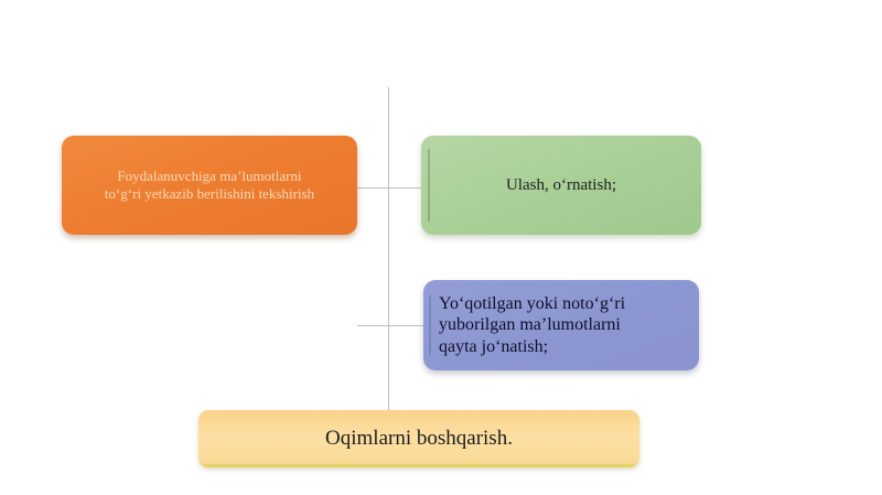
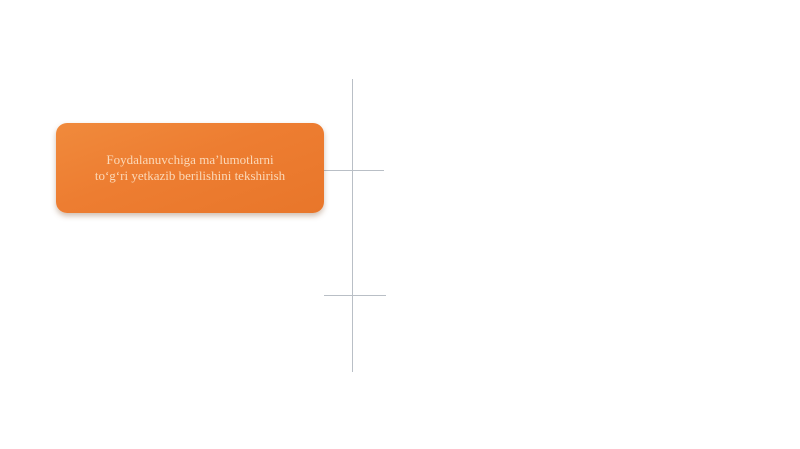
  Foydalanuvchiga ma’lumotlarni
  to‘g‘ri yetkazib berilishini tekshirish
- Ulash, o‘rnatish;
- Yo‘qotilgan yoki noto‘g‘ri
- yuborilgan ma’lumotlarni
- qayta jo‘natish;
- Oqimlarni boshqarish.
